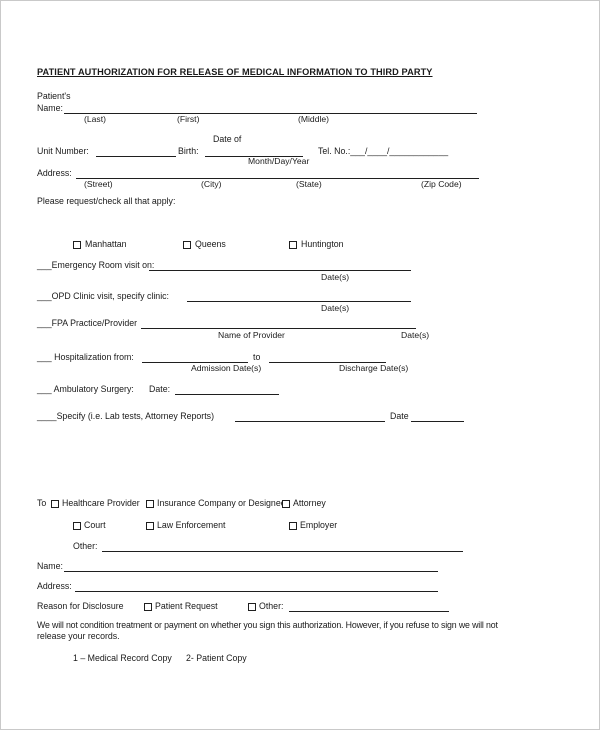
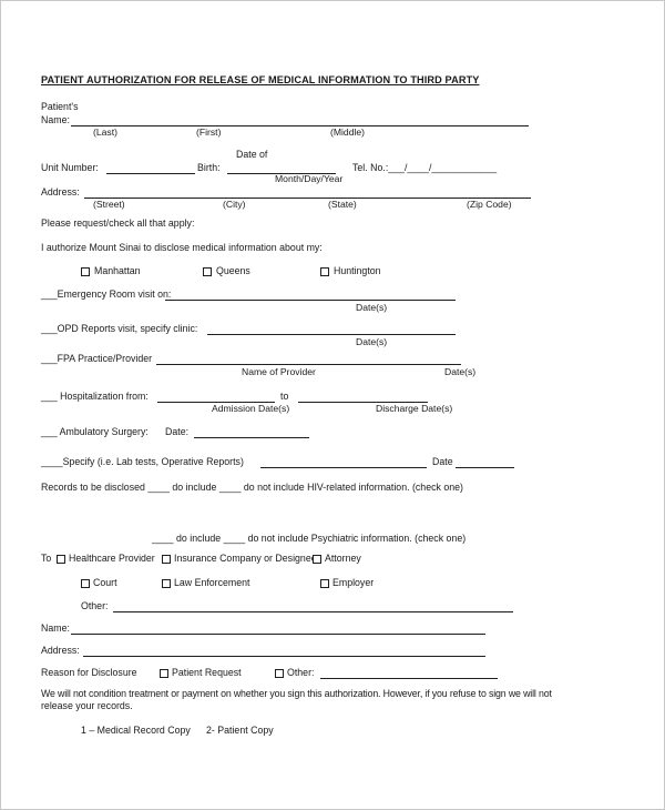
  PATIENT AUTHORIZATION FOR RELEASE OF MEDICAL INFORMATION TO THIRD PARTY
  Patient's
  Name:
  (Last)
  (First)
  (Middle)
  Date of
  Unit Number:
  Birth:
  Tel. No.:___/____/____________
  Month/Day/Year
  Address:
  (Street)
  (City)
  (State)
  (Zip Code)
  Please request/check all that apply:
+ I authorize Mount Sinai to disclose medical information about my:
  Manhattan
  Queens
  Huntington
  ___Emergency Room visit on:
  Date(s)
- ___OPD Clinic visit, specify clinic:
+ ___OPD Reports visit, specify clinic:
  Date(s)
  ___FPA Practice/Provider
  Name of Provider
  Date(s)
  ___ Hospitalization from:
  to
  Admission Date(s)
  Discharge Date(s)
  ___ Ambulatory Surgery:
  Date:
- ____Specify (i.e. Lab tests, Attorney Reports)
+ ____Specify (i.e. Lab tests, Operative Reports)
  Date
+ Records to be disclosed ____ do include ____ do not include HIV-related information. (check one)
+ ____ do include ____ do not include Psychiatric information. (check one)
  To
  Healthcare Provider
  Insurance Company or Designe
  Attorney
  Court
  Law Enforcement
  Employer
  Other:
  Name:
  Address:
  Reason for Disclosure
  Patient Request
  Other:
  We will not condition treatment or payment on whether you sign this authorization. However, if you refuse to sign we will not
  release your records.
  1 – Medical Record Copy
  2- Patient Copy
